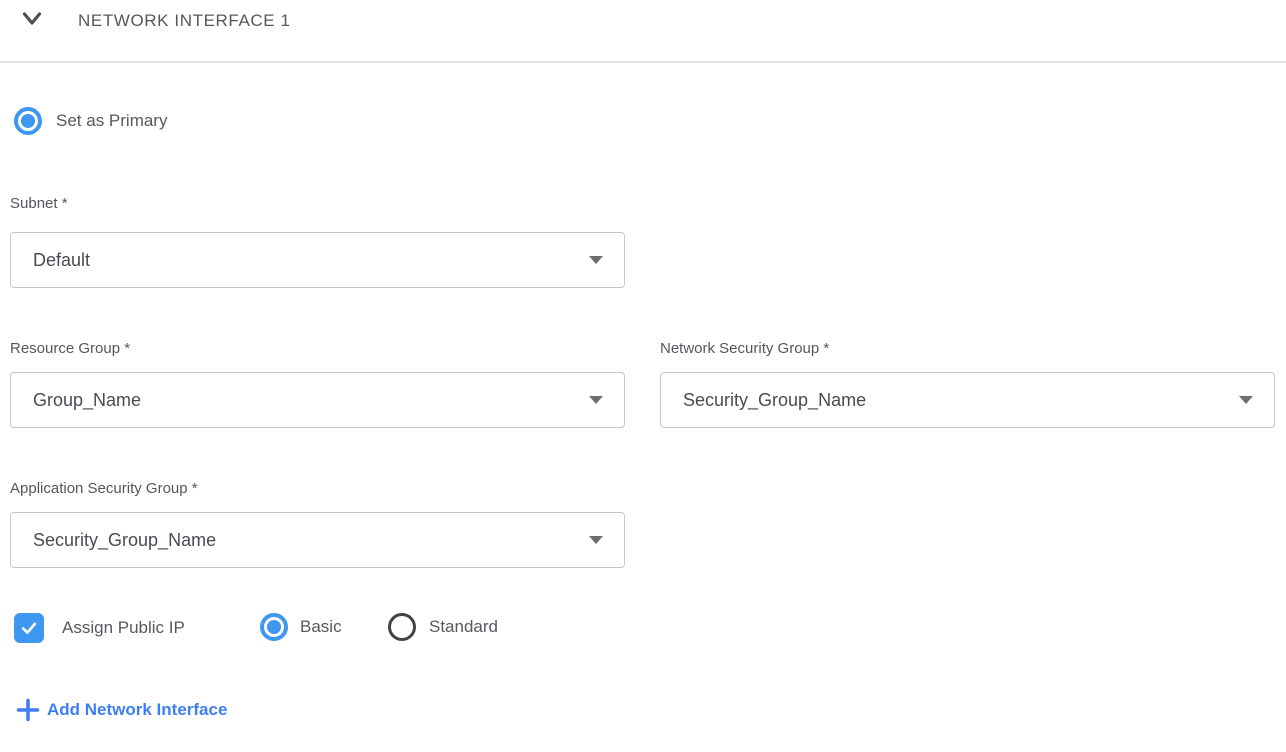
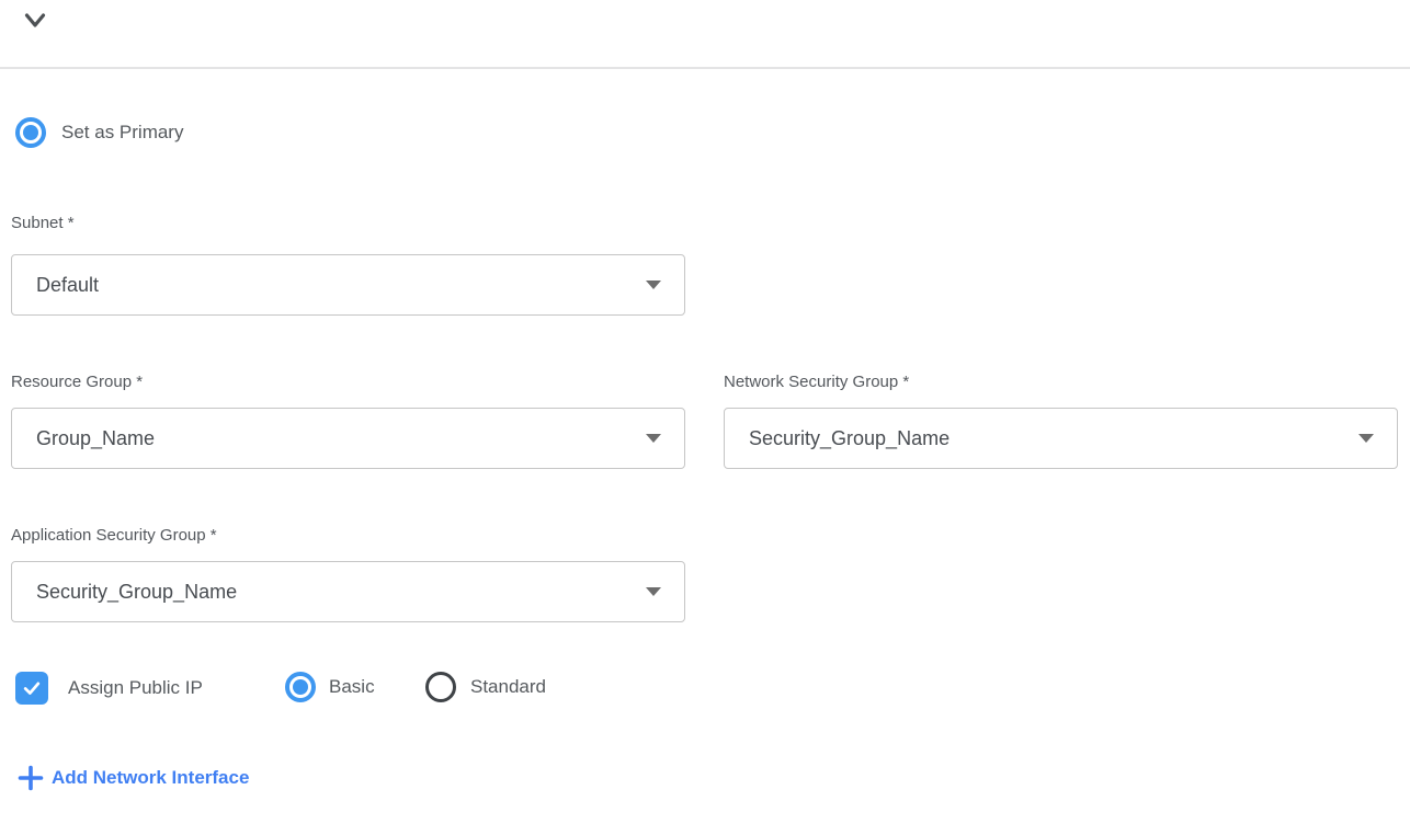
- NETWORK INTERFACE 1
  Set as Primary
  Subnet *
  Default
  Resource Group *
  Group_Name
  Network Security Group *
  Security_Group_Name
  Application Security Group *
  Security_Group_Name
  Assign Public IP
  Basic
  Standard
  Add Network Interface
